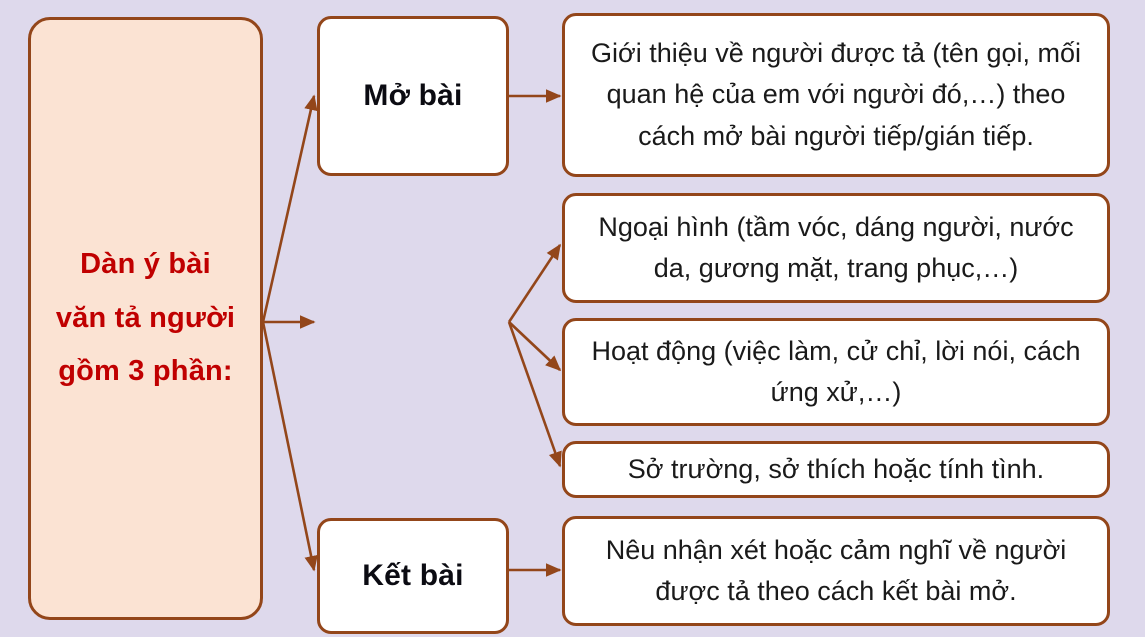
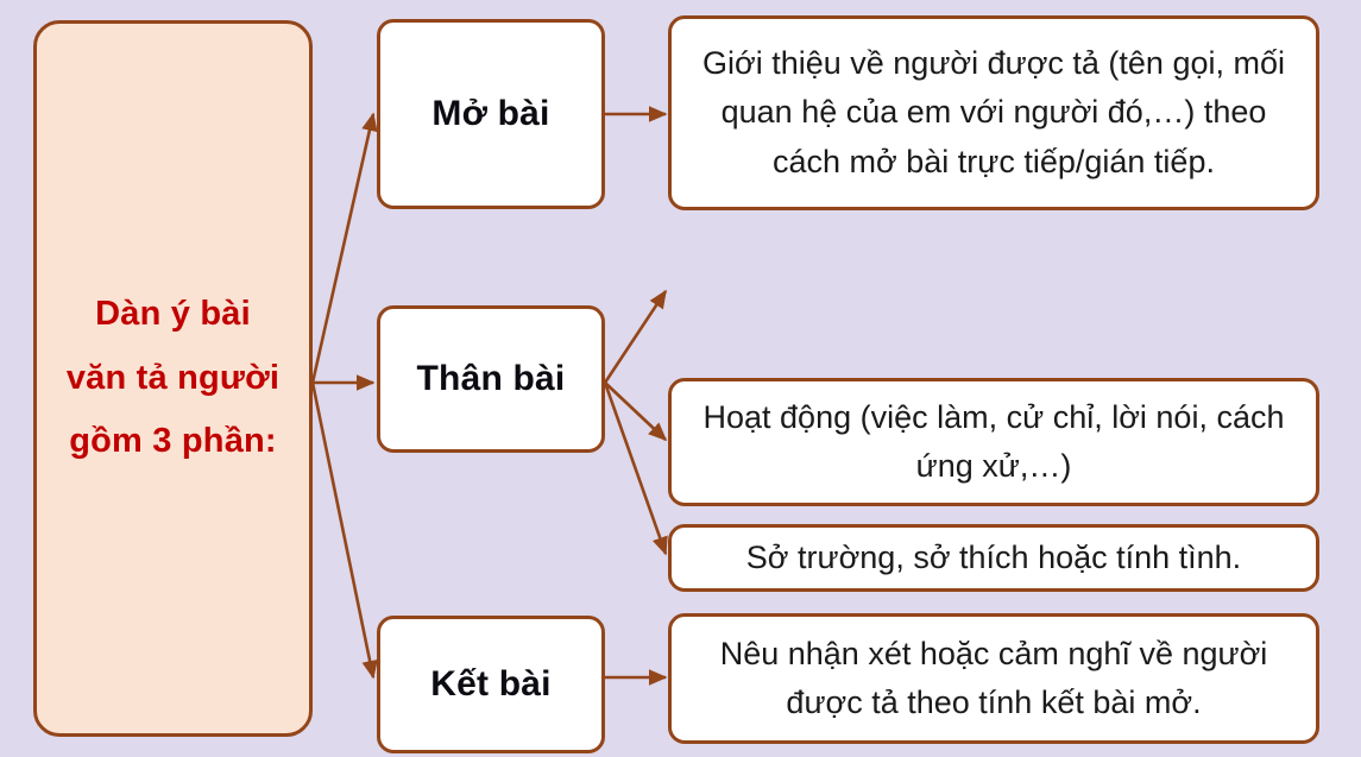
  Dàn ý bài
  văn tả người
  gồm 3 phần:
  Mở bài
+ Thân bài
  Kết bài
- Giới thiệu về người được tả (tên gọi, mối quan hệ của em với người đó,…) theo cách mở bài người tiếp/gián tiếp.
+ Giới thiệu về người được tả (tên gọi, mối quan hệ của em với người đó,…) theo cách mở bài trực tiếp/gián tiếp.
- Ngoại hình (tầm vóc, dáng người, nước da, gương mặt, trang phục,…)
  Hoạt động (việc làm, cử chỉ, lời nói, cách ứng xử,…)
  Sở trường, sở thích hoặc tính tình.
- Nêu nhận xét hoặc cảm nghĩ về người được tả theo cách kết bài mở.
+ Nêu nhận xét hoặc cảm nghĩ về người được tả theo tính kết bài mở.
